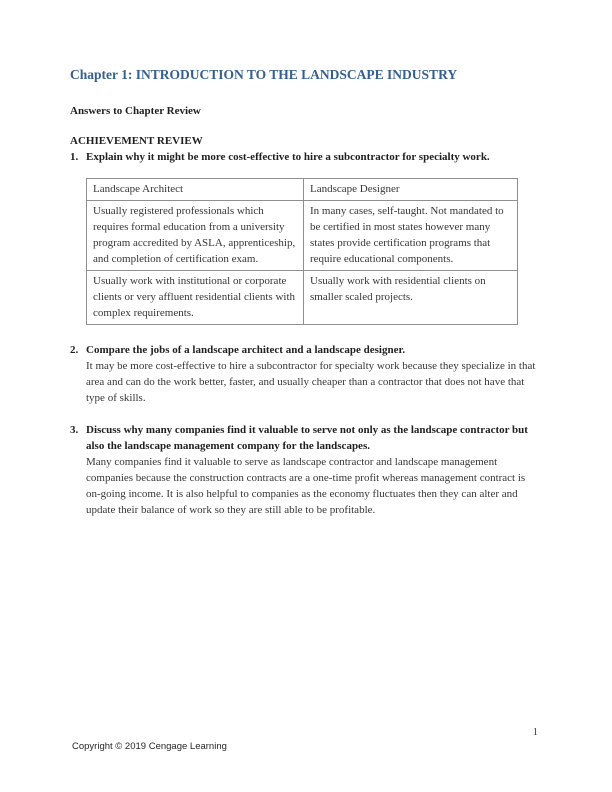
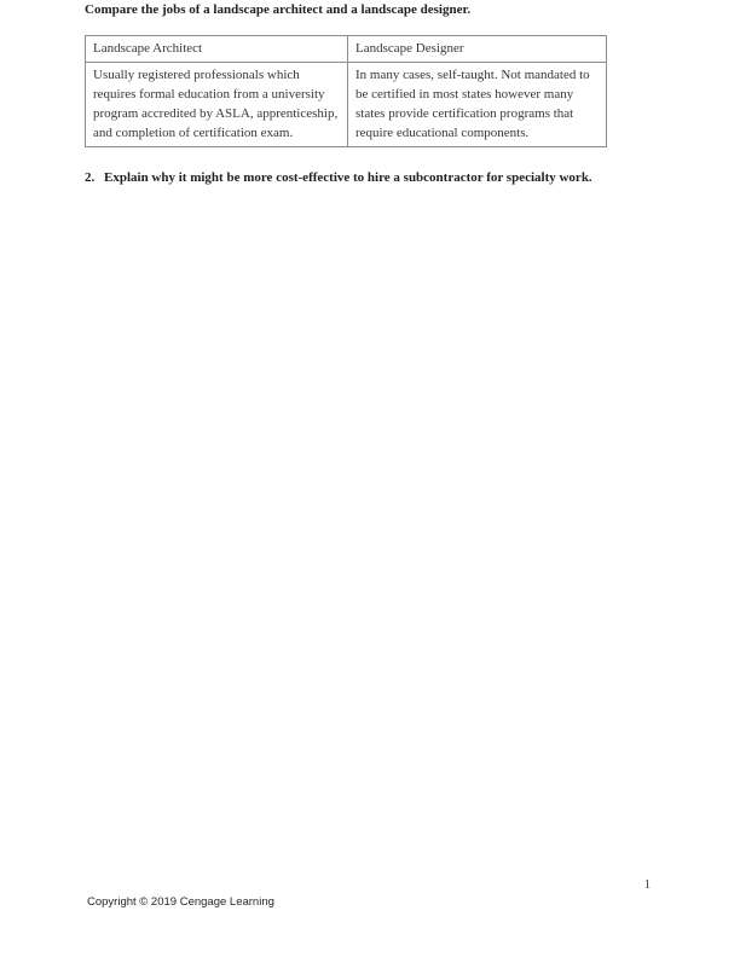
- Chapter 1: INTRODUCTION TO THE LANDSCAPE INDUSTRY
- Answers to Chapter Review
- ACHIEVEMENT REVIEW
- 1.
- Explain why it might be more cost-effective to hire a subcontractor for specialty work.
+ Compare the jobs of a landscape architect and a landscape designer.
  Landscape Architect	Landscape Designer
  Usually registered professionals which requires formal education from a university program accredited by ASLA, apprenticeship, and completion of certification exam.	In many cases, self-taught. Not mandated to be certified in most states however many states provide certification programs that require educational components.
- Usually work with institutional or corporate clients or very affluent residential clients with complex requirements.	Usually work with residential clients on smaller scaled projects.
  2.
- Compare the jobs of a landscape architect and a landscape designer.
+ Explain why it might be more cost-effective to hire a subcontractor for specialty work.
- It may be more cost-effective to hire a subcontractor for specialty work because they specialize in that area and can do the work better, faster, and usually cheaper than a contractor that does not have that type of skills.
- 3.
- Discuss why many companies find it valuable to serve not only as the landscape contractor but also the landscape management company for the landscapes.
- Many companies find it valuable to serve as landscape contractor and landscape management companies because the construction contracts are a one-time profit whereas management contract is on-going income. It is also helpful to companies as the economy fluctuates then they can alter and update their balance of work so they are still able to be profitable.
  Copyright © 2019 Cengage Learning
  1
